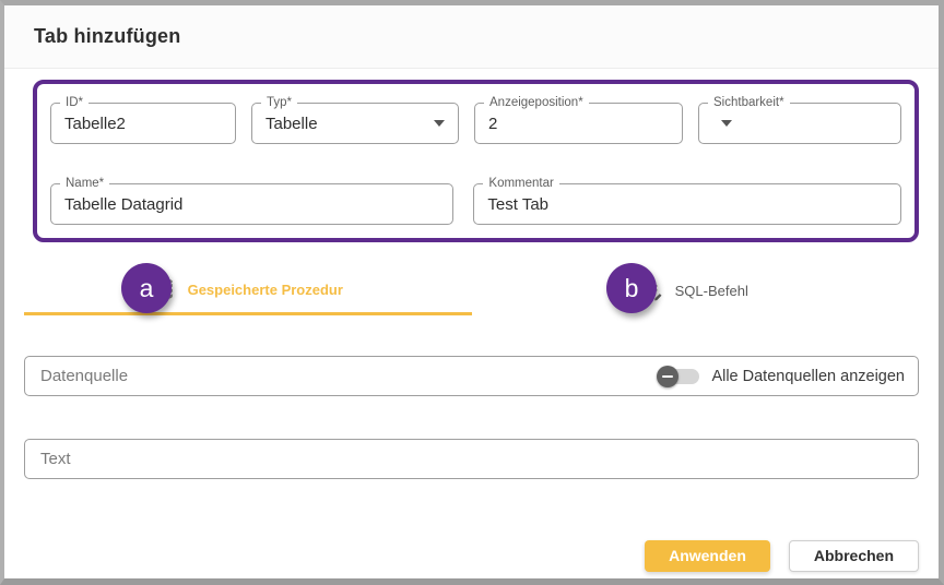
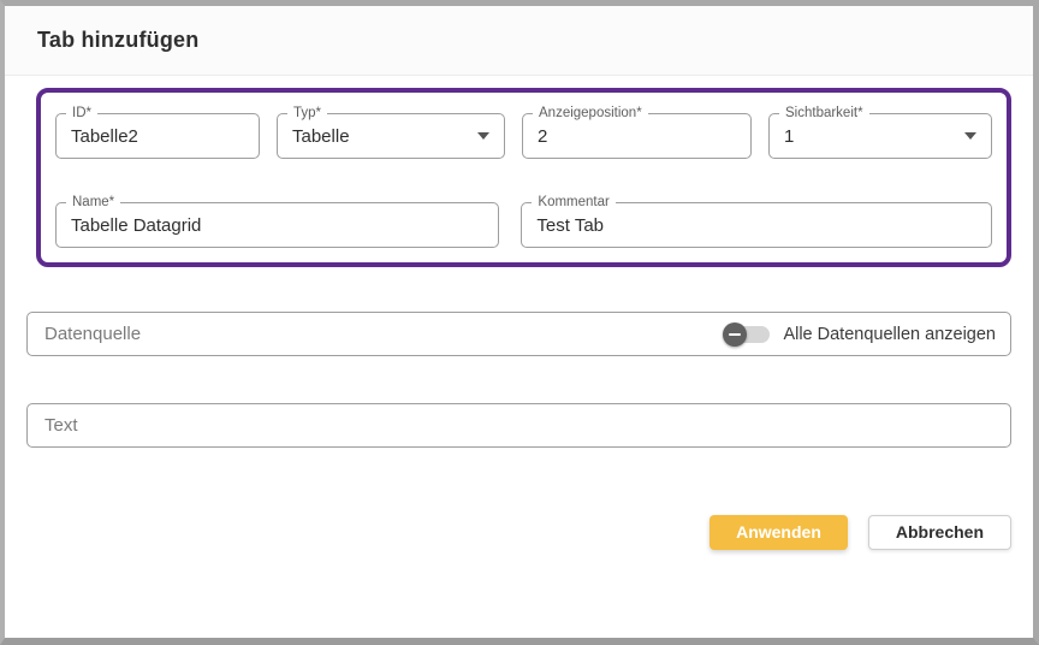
  Tab hinzufügen
  ID*
  Tabelle2
  Typ*
  Tabelle
  Anzeigeposition*
  2
  Sichtbarkeit*
+ 1
  Name*
  Tabelle Datagrid
  Kommentar
  Test Tab
- a
- b
- Gespeicherte Prozedur
- SQL-Befehl
  Datenquelle
  Alle Datenquellen anzeigen
  Text
  Anwenden
  Abbrechen
